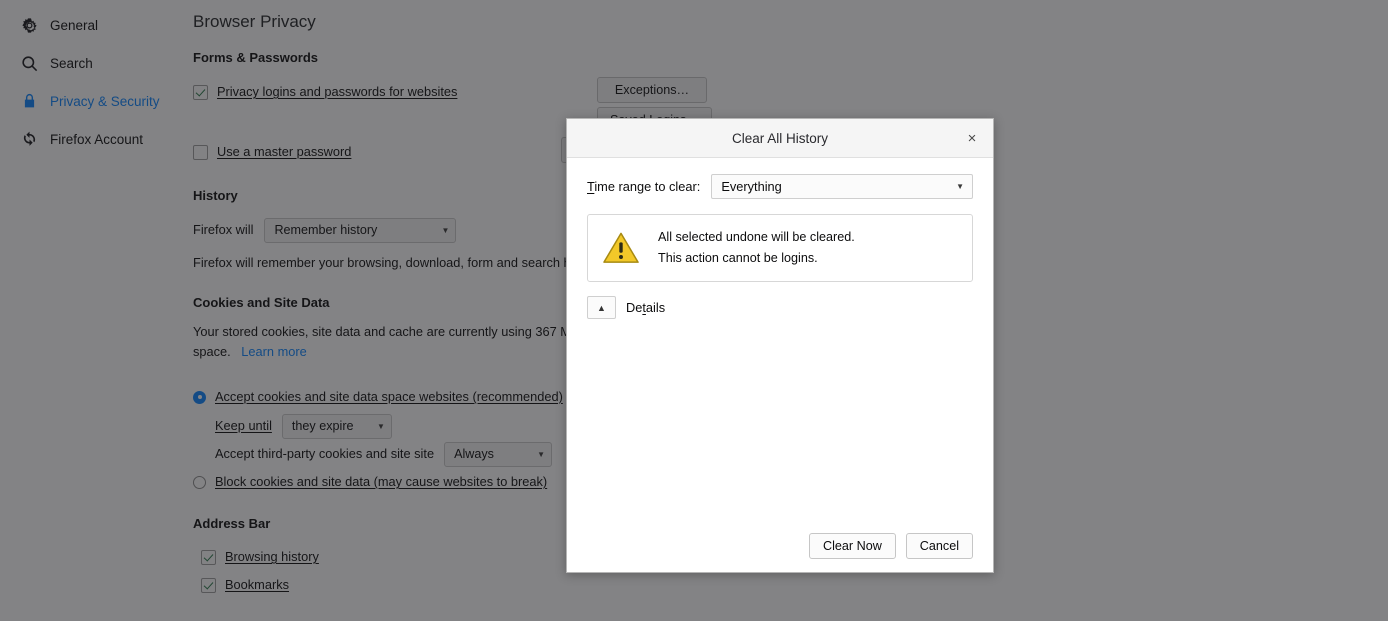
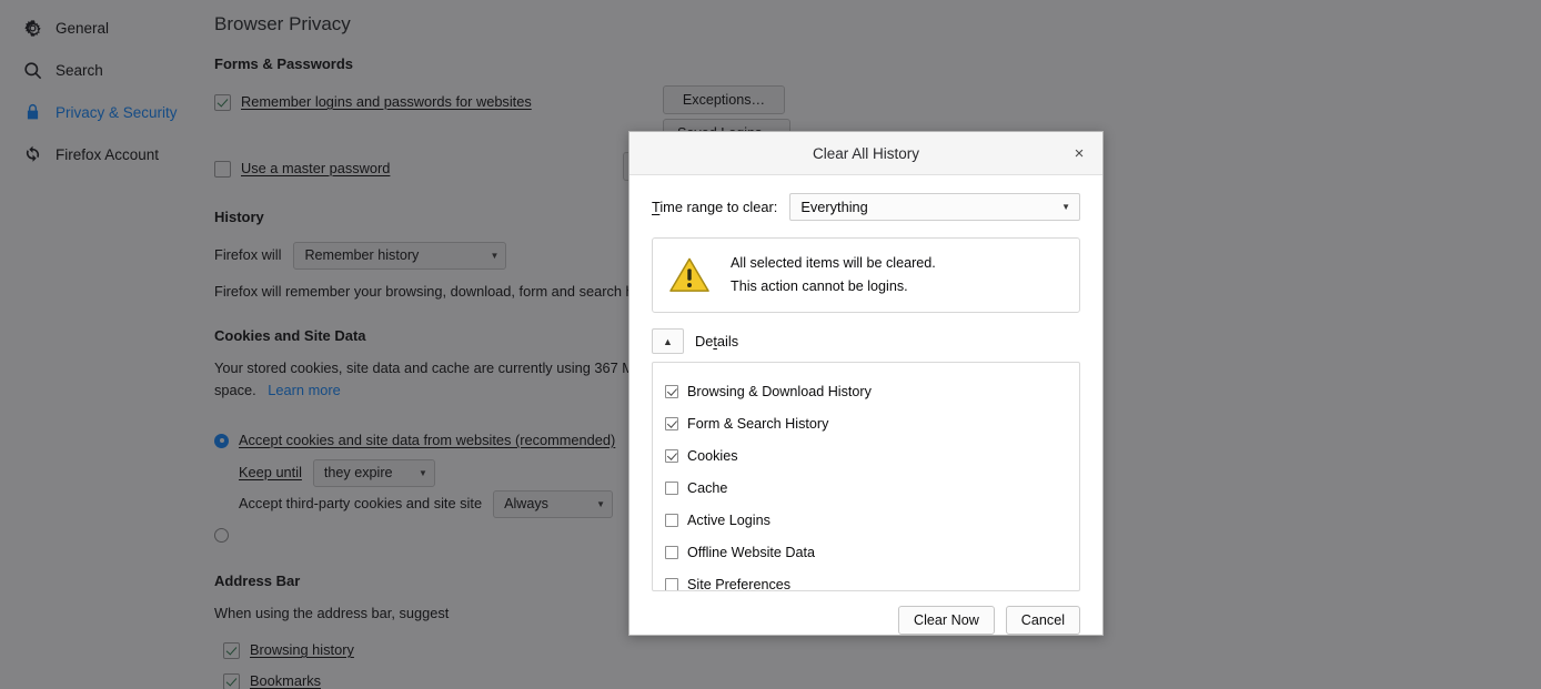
  General
  Search
  Privacy & Security
  Firefox Account
  Browser Privacy
  Forms & Passwords
- Privacy logins and passwords for websites
+ Remember logins and passwords for websites
  Exceptions…
  Use a master password
  History
  Firefox will
  Remember history
  ▼
  Firefox will remember your browsing, download, form and search
  Cookies and Site Data
  Your stored cookies, site data and cache are currently using 367
  space. Learn more
- Accept cookies and site data space websites (recommended)
+ Accept cookies and site data from websites (recommended)
  Keep until
  they expire
  ▼
  Accept third-party cookies and site site
  Always
  ▼
- Block cookies and site data (may cause websites to break)
  Address Bar
+ When using the address bar, suggest
  Browsing history
  Bookmarks
  Clear All History
  ×
  Time range to clear:
  Everything
  ▼
- All selected undone will be cleared.
+ All selected items will be cleared.
  This action cannot be logins.
  ▲
  Details
+ Browsing & Download History
+ Form & Search History
+ Cookies
+ Cache
+ Active Logins
+ Offline Website Data
+ Site Preferences
  Clear Now
  Cancel
